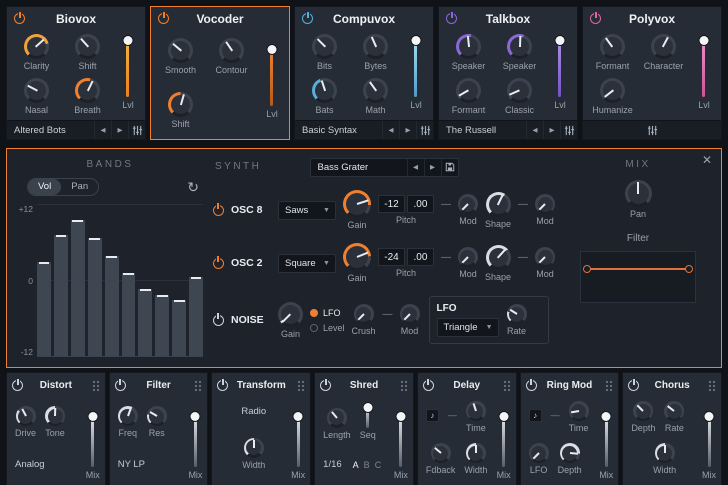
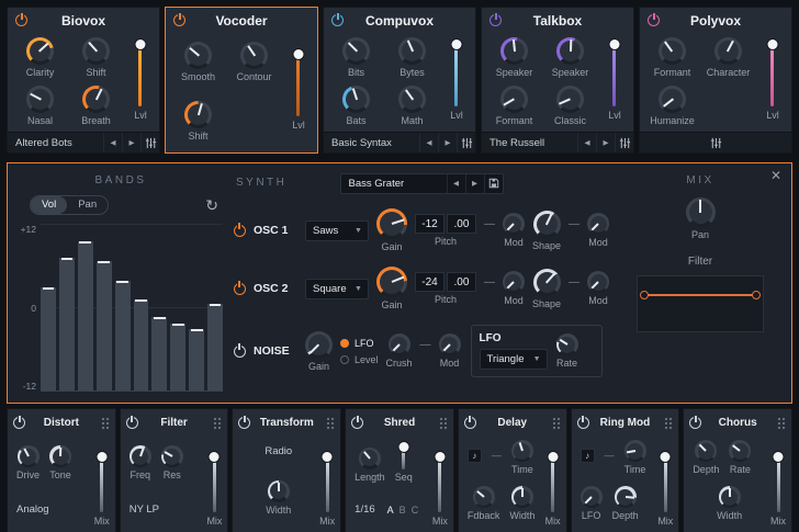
  Biovox
  Clarity
  Shift
  Nasal
  Breath
  Lvl
  Altered Bots
  Vocoder
  Smooth
  Contour
  Shift
  Lvl
  Compuvox
  Bits
  Bytes
  Bats
  Math
  Lvl
  Basic Syntax
  Talkbox
  Speaker
  Speaker
  Formant
  Classic
  Lvl
  The Russell
  Polyvox
  Formant
  Character
  Humanize
  Lvl
  ✕
  BANDS
  Vol
  Pan
  ↻
  +12
  0
  -12
  SYNTH
  Bass Grater
- OSC 8
+ OSC 1
  Saws
  Gain
  -12
  .00
  Pitch
  —
  Mod
  Shape
  —
  Mod
  OSC 2
  Square
  Gain
  -24
  .00
  Pitch
  —
  Mod
  Shape
  —
  Mod
  NOISE
  Gain
  LFO
  Level
  Crush
  —
  Mod
  LFO
  Triangle
  Rate
  MIX
  Pan
  Filter
  Distort
  Drive
  Tone
  Analog
  Mix
  Filter
  Freq
  Res
  NY LP
  Mix
  Transform
  Radio
  Width
  Mix
  Shred
  Length
  Seq
  1/16
  A
  B
  C
  Mix
  Delay
  ♪
  —
  Time
  Fdback
  Width
  Mix
  Ring Mod
  ♪
  —
  Time
  LFO
  Depth
  Mix
  Chorus
  Depth
  Rate
  Width
  Mix
